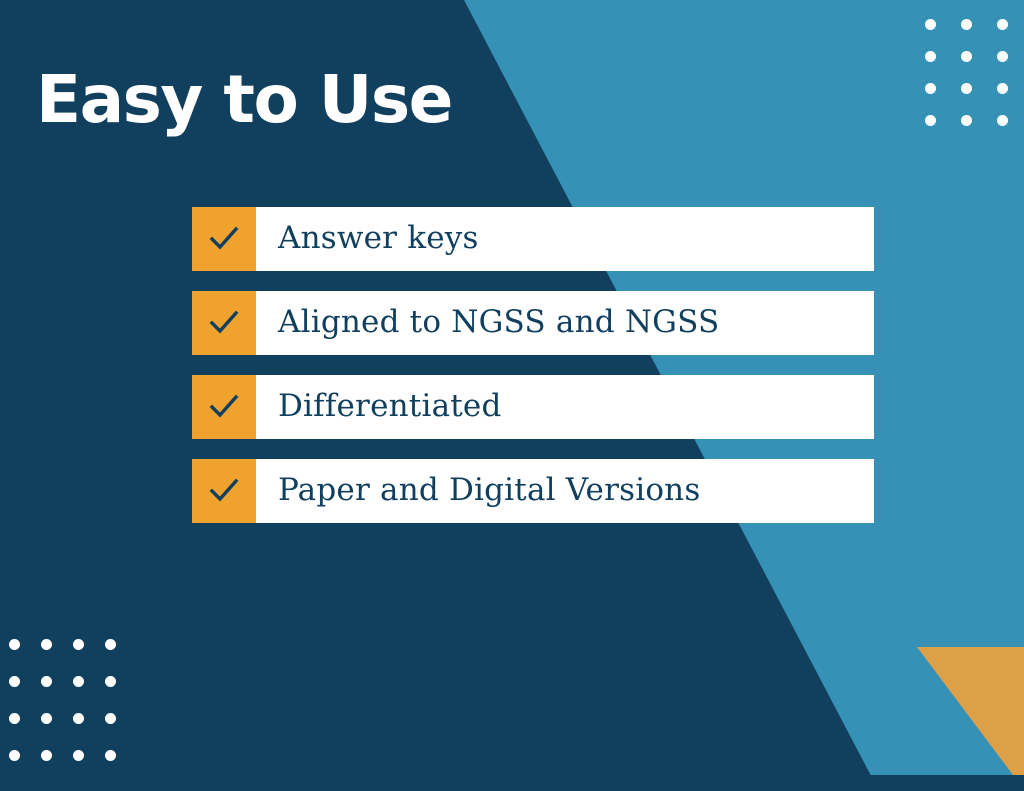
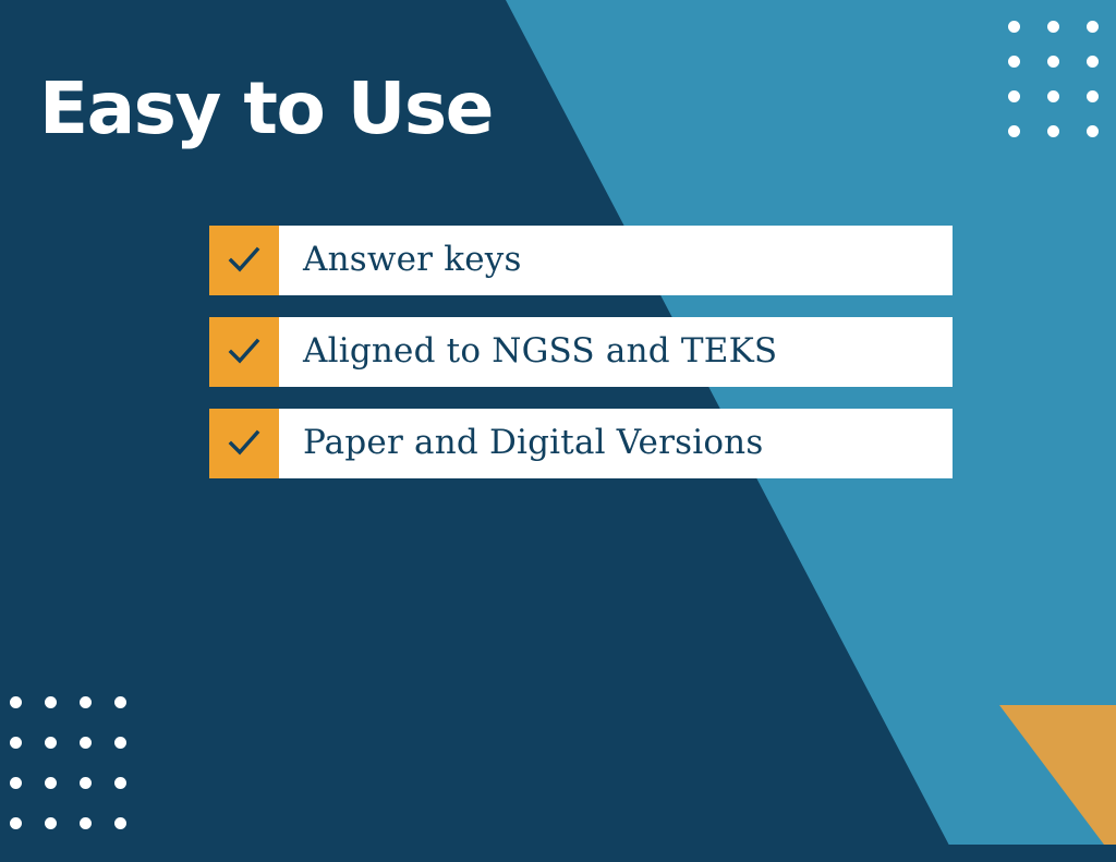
  Easy to Use
  Answer keys
- Aligned to NGSS and NGSS
+ Aligned to NGSS and TEKS
- Differentiated
  Paper and Digital Versions
